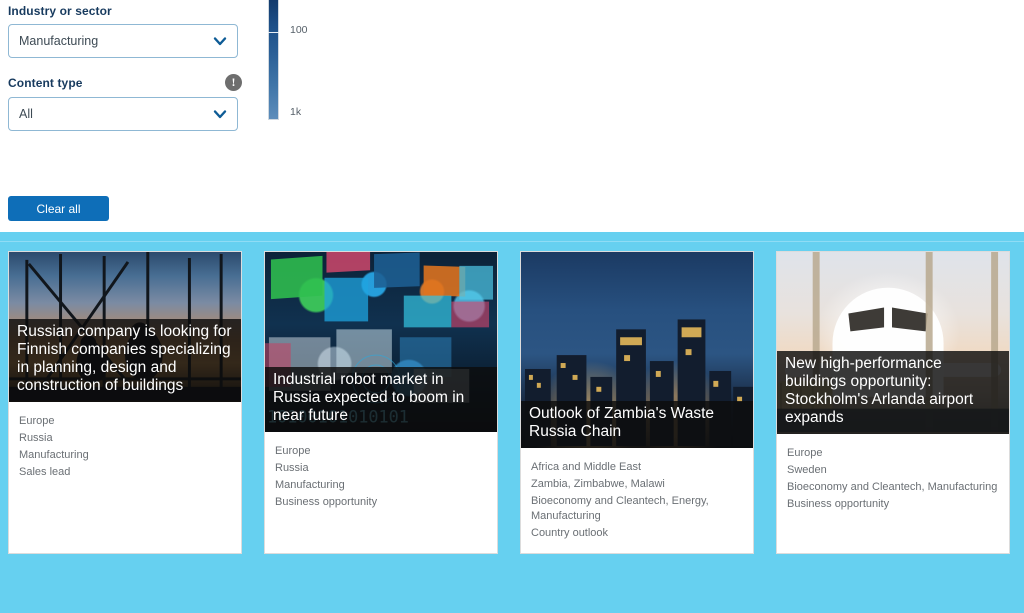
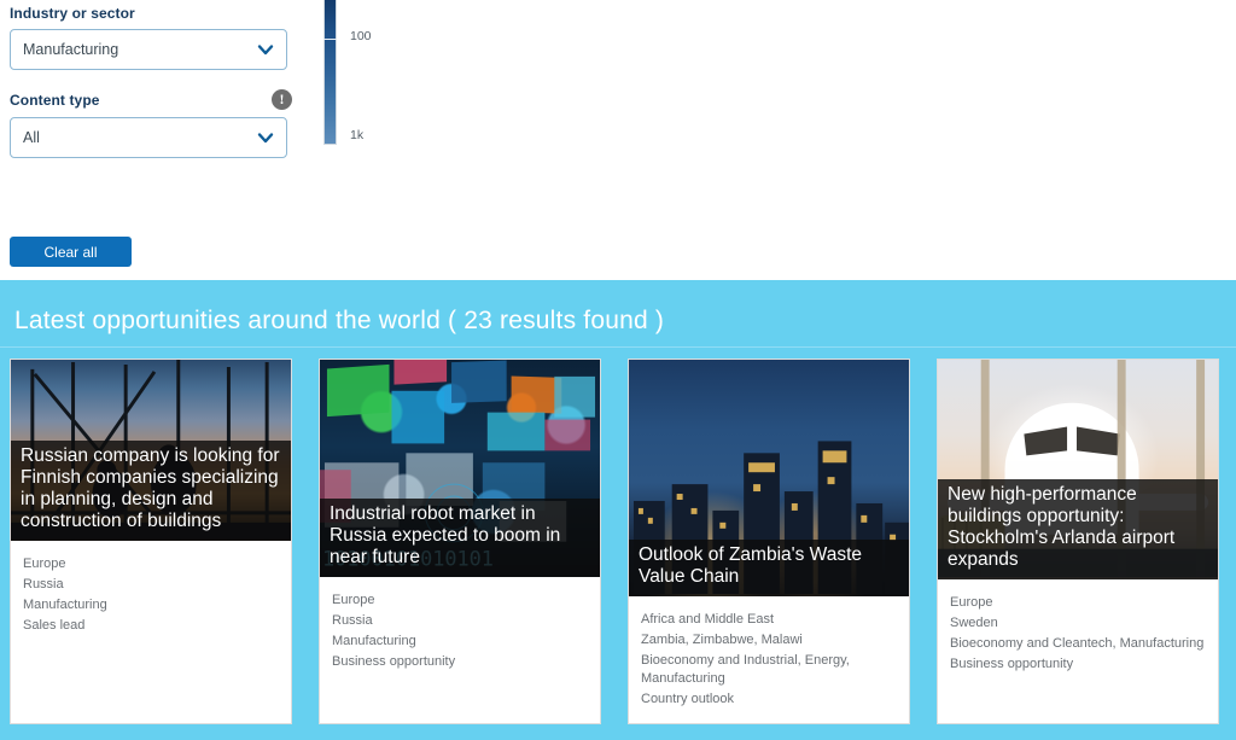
  Industry or sector
  Manufacturing
  Content type
  !
  All
  Clear all
  100
  1k
+ Latest opportunities around the world ( 23 results found )
  Russian company is looking for Finnish companies specializing in planning, design and construction of buildings
  Europe
  Russia
  Manufacturing
  Sales lead
  10100101010101
  Industrial robot market in Russia expected to boom in near future
  Europe
  Russia
  Manufacturing
  Business opportunity
- Outlook of Zambia's Waste Russia Chain
+ Outlook of Zambia's Waste Value Chain
  Africa and Middle East
  Zambia, Zimbabwe, Malawi
- Bioeconomy and Cleantech, Energy, Manufacturing
+ Bioeconomy and Industrial, Energy, Manufacturing
  Country outlook
  New high-performance buildings opportunity: Stockholm's Arlanda airport expands
  Europe
  Sweden
  Bioeconomy and Cleantech, Manufacturing
  Business opportunity
